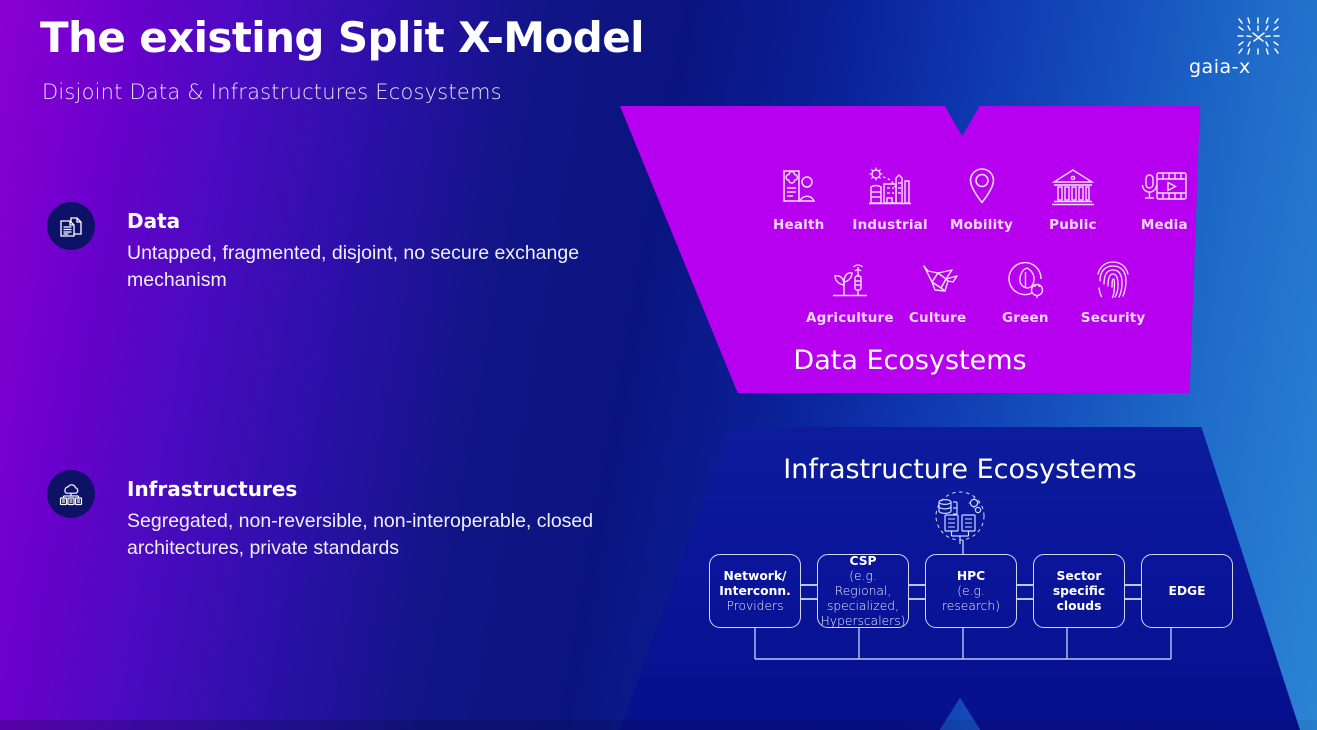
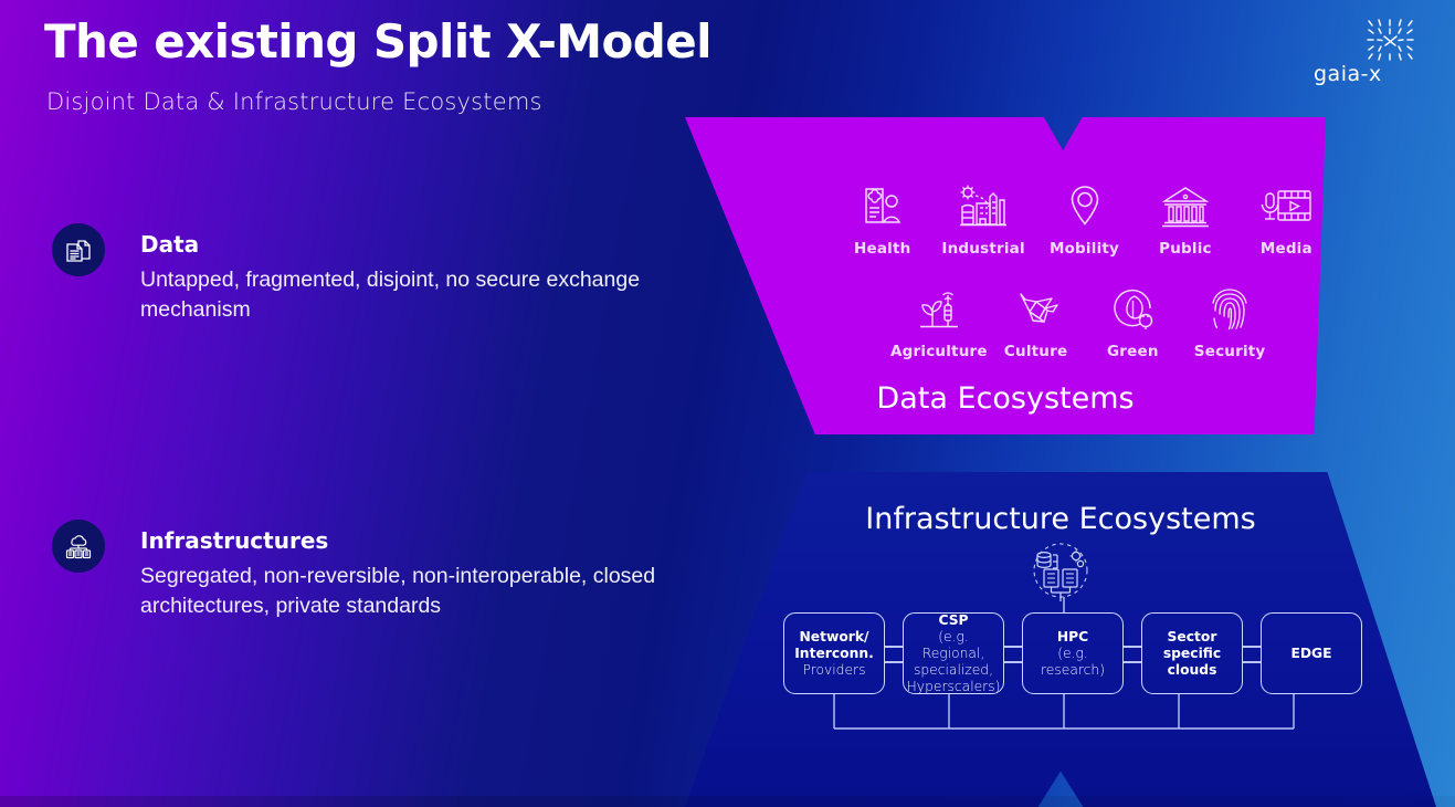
  The existing Split X-Model
- Disjoint Data & Infrastructures Ecosystems
+ Disjoint Data & Infrastructure Ecosystems
  gaia-x
  Data
  Untapped, fragmented, disjoint, no secure exchange mechanism
  Infrastructures
  Segregated, non-reversible, non-interoperable, closed architectures, private standards
  Health
  Industrial
  Mobility
  Public
  Media
  Agriculture
  Culture
  Green
  Security
  Data Ecosystems
  Infrastructure Ecosystems
  Network/
  Interconn.
  Providers
  CSP
  (e.g. Regional,
  specialized,
  Hyperscalers)
  HPC
  (e.g. research)
  Sector specific
  clouds
  EDGE
